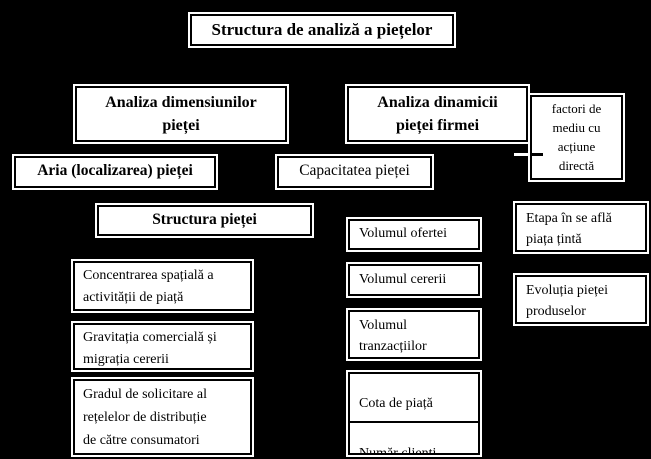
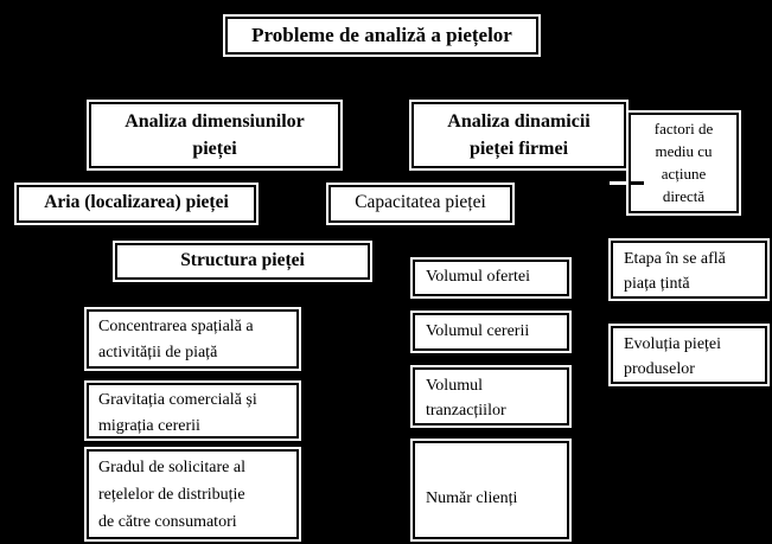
- Structura de analiză a piețelor
+ Probleme de analiză a piețelor
  Analiza dimensiunilor
  pieței
  Analiza dinamicii
  pieței firmei
  factori de
  mediu cu
  acțiune
  directă
  Aria (localizarea) pieței
  Capacitatea pieței
  Structura pieței
  Volumul ofertei
  Volumul cererii
  Volumul
  tranzacțiilor
- Cota de piață
  Număr clienți
  Etapa în se află
  piața țintă
  Evoluția pieței
  produselor
  Concentrarea spațială a
  activității de piață
  Gravitația comercială și
  migrația cererii
  Gradul de solicitare al
  rețelelor de distribuție
  de către consumatori
